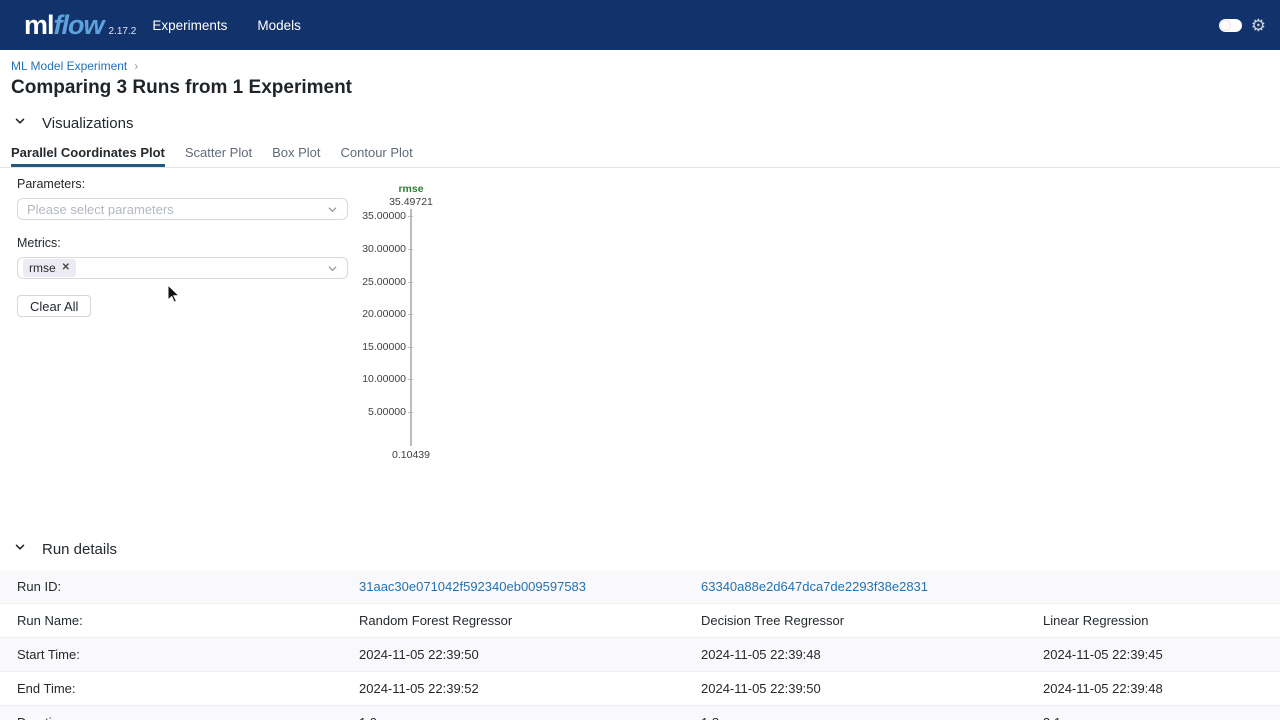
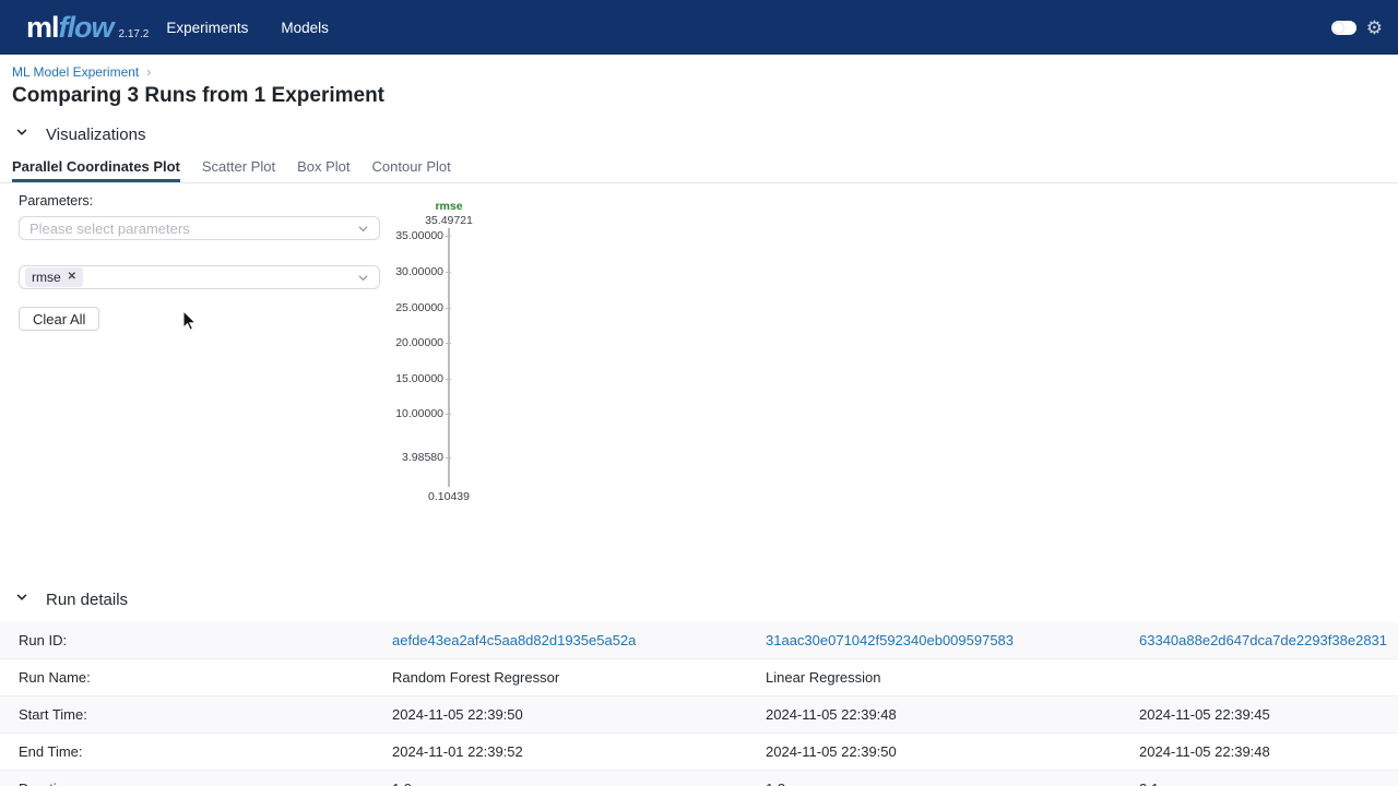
  ml
  flow
  2.17.2
  Experiments
  Models
  ⚙
  ML Model Experiment
  ›
  Comparing 3 Runs from 1 Experiment
  Visualizations
  Parallel Coordinates Plot
  Scatter Plot
  Box Plot
  Contour Plot
  Parameters:
  Please select parameters
- Metrics:
  rmse
  ✕
  Clear All
  rmse
  35.49721
  35.00000
  30.00000
  25.00000
  20.00000
  15.00000
  10.00000
- 5.00000
+ 3.98580
  0.10439
  Run details
  Run ID:
+ aefde43ea2af4c5aa8d82d1935e5a52a
  31aac30e071042f592340eb009597583
  63340a88e2d647dca7de2293f38e2831
  Run Name:
  Random Forest Regressor
- Decision Tree Regressor
  Linear Regression
  Start Time:
  2024-11-05 22:39:50
  2024-11-05 22:39:48
  2024-11-05 22:39:45
  End Time:
- 2024-11-05 22:39:52
+ 2024-11-01 22:39:52
  2024-11-05 22:39:50
  2024-11-05 22:39:48
